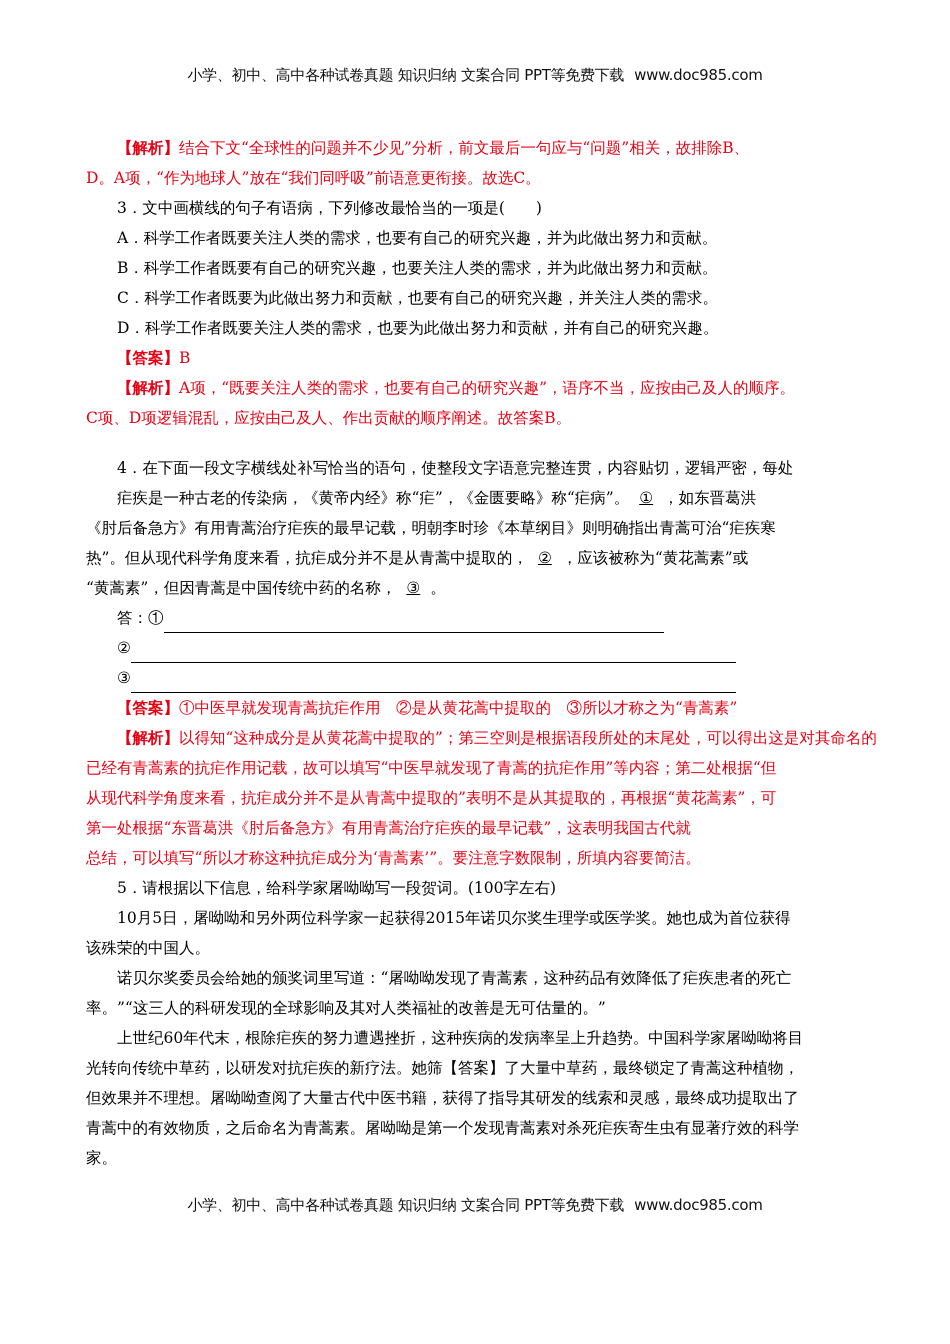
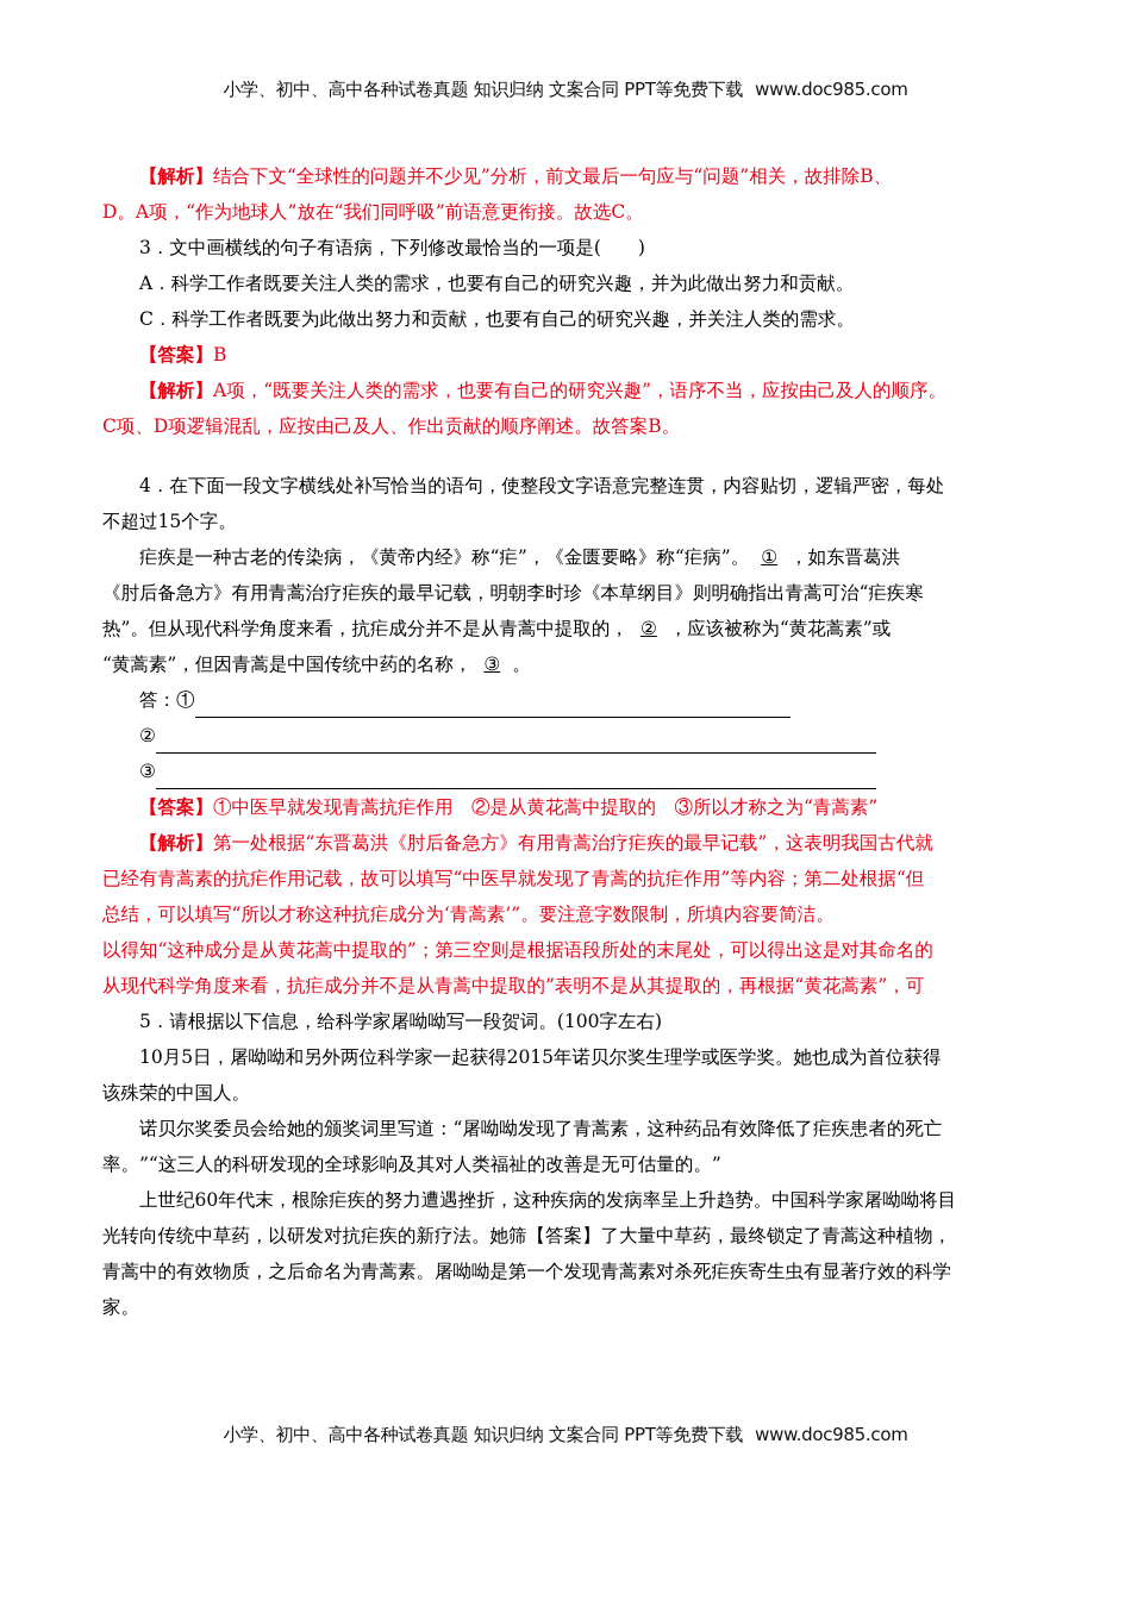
  小学、初中、高中各种试卷真题 知识归纳 文案合同 PPT等免费下载 www.doc985.com
  【解析】结合下文“全球性的问题并不少见”分析，前文最后一句应与“问题”相关，故排除B、
  D。A项，“作为地球人”放在“我们同呼吸”前语意更衔接。故选C。
  3．文中画横线的句子有语病，下列修改最恰当的一项是( )
  A．科学工作者既要关注人类的需求，也要有自己的研究兴趣，并为此做出努力和贡献。
- B．科学工作者既要有自己的研究兴趣，也要关注人类的需求，并为此做出努力和贡献。
  C．科学工作者既要为此做出努力和贡献，也要有自己的研究兴趣，并关注人类的需求。
- D．科学工作者既要关注人类的需求，也要为此做出努力和贡献，并有自己的研究兴趣。
  【答案】B
  【解析】A项，“既要关注人类的需求，也要有自己的研究兴趣”，语序不当，应按由己及人的顺序。
  C项、D项逻辑混乱，应按由己及人、作出贡献的顺序阐述。故答案B。
  4．在下面一段文字横线处补写恰当的语句，使整段文字语意完整连贯，内容贴切，逻辑严密，每处
+ 不超过15个字。
  疟疾是一种古老的传染病，《黄帝内经》称“疟”，《金匮要略》称“疟病”。 ① ，如东晋葛洪
  《肘后备急方》有用青蒿治疗疟疾的最早记载，明朝李时珍《本草纲目》则明确指出青蒿可治“疟疾寒
  热”。但从现代科学角度来看，抗疟成分并不是从青蒿中提取的， ② ，应该被称为“黄花蒿素”或
  “黄蒿素”，但因青蒿是中国传统中药的名称， ③ 。
  答：①
  ②
  ③
  【答案】①中医早就发现青蒿抗疟作用 ②是从黄花蒿中提取的 ③所以才称之为“青蒿素”
- 【解析】以得知“这种成分是从黄花蒿中提取的”；第三空则是根据语段所处的末尾处，可以得出这是对其命名的
+ 【解析】第一处根据“东晋葛洪《肘后备急方》有用青蒿治疗疟疾的最早记载”，这表明我国古代就
  已经有青蒿素的抗疟作用记载，故可以填写“中医早就发现了青蒿的抗疟作用”等内容；第二处根据“但
- 从现代科学角度来看，抗疟成分并不是从青蒿中提取的”表明不是从其提取的，再根据“黄花蒿素”，可
+ 总结，可以填写“所以才称这种抗疟成分为‘青蒿素’”。要注意字数限制，所填内容要简洁。
- 第一处根据“东晋葛洪《肘后备急方》有用青蒿治疗疟疾的最早记载”，这表明我国古代就
+ 以得知“这种成分是从黄花蒿中提取的”；第三空则是根据语段所处的末尾处，可以得出这是对其命名的
- 总结，可以填写“所以才称这种抗疟成分为‘青蒿素’”。要注意字数限制，所填内容要简洁。
+ 从现代科学角度来看，抗疟成分并不是从青蒿中提取的”表明不是从其提取的，再根据“黄花蒿素”，可
  5．请根据以下信息，给科学家屠呦呦写一段贺词。(100字左右)
  10月5日，屠呦呦和另外两位科学家一起获得2015年诺贝尔奖生理学或医学奖。她也成为首位获得
  该殊荣的中国人。
  诺贝尔奖委员会给她的颁奖词里写道：“屠呦呦发现了青蒿素，这种药品有效降低了疟疾患者的死亡
  率。”“这三人的科研发现的全球影响及其对人类福祉的改善是无可估量的。”
  上世纪60年代末，根除疟疾的努力遭遇挫折，这种疾病的发病率呈上升趋势。中国科学家屠呦呦将目
  光转向传统中草药，以研发对抗疟疾的新疗法。她筛【答案】了大量中草药，最终锁定了青蒿这种植物，
- 但效果并不理想。屠呦呦查阅了大量古代中医书籍，获得了指导其研发的线索和灵感，最终成功提取出了
  青蒿中的有效物质，之后命名为青蒿素。屠呦呦是第一个发现青蒿素对杀死疟疾寄生虫有显著疗效的科学
  家。
  小学、初中、高中各种试卷真题 知识归纳 文案合同 PPT等免费下载 www.doc985.com
